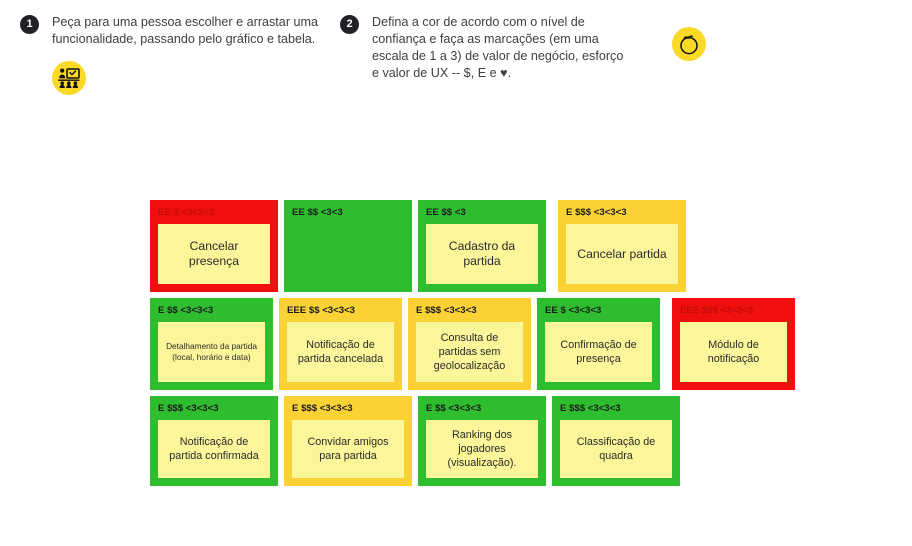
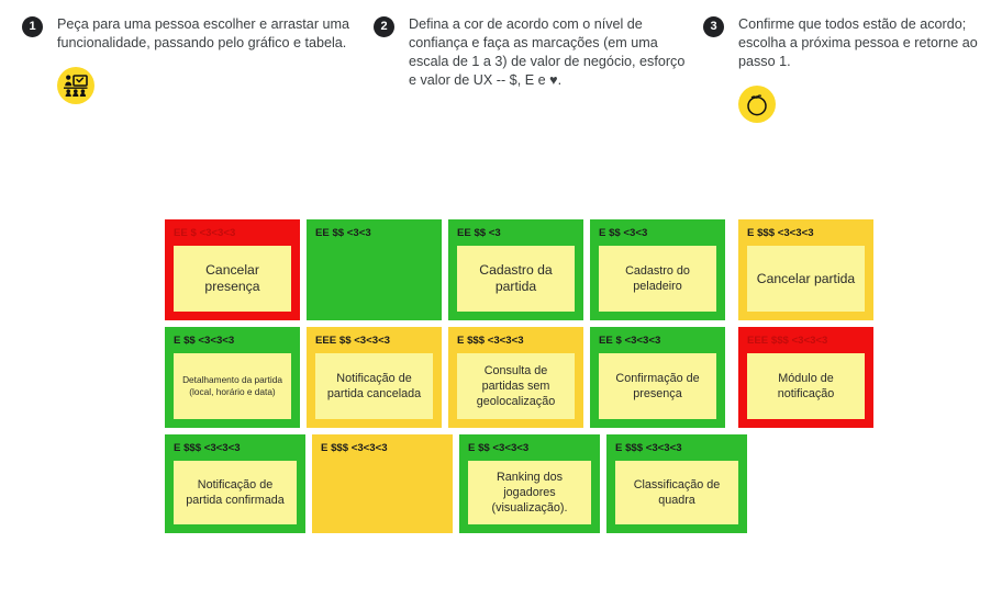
  1
  Peça para uma pessoa escolher e arrastar uma funcionalidade, passando pelo gráfico e tabela.
  2
  Defina a cor de acordo com o nível de confiança e faça as marcações (em uma escala de 1 a 3) de valor de negócio, esforço e valor de UX -- $, E e ♥.
+ 3
+ Confirme que todos estão de acordo; escolha a próxima pessoa e retorne ao passo 1.
  EE $ <3<3<3
  Cancelar presença
  EE $$ <3<3
  EE $$ <3
  Cadastro da partida
+ E $$ <3<3
+ Cadastro do peladeiro
  E $$$ <3<3<3
  Cancelar partida
  E $$ <3<3<3
  Detalhamento da partida (local, horário e data)
  EEE $$ <3<3<3
  Notificação de partida cancelada
  E $$$ <3<3<3
  Consulta de partidas sem geolocalização
  EE $ <3<3<3
  Confirmação de presença
  EEE $$$ <3<3<3
  Módulo de notificação
  E $$$ <3<3<3
  Notificação de partida confirmada
  E $$$ <3<3<3
- Convidar amigos para partida
  E $$ <3<3<3
  Ranking dos jogadores (visualização).
  E $$$ <3<3<3
  Classificação de quadra
